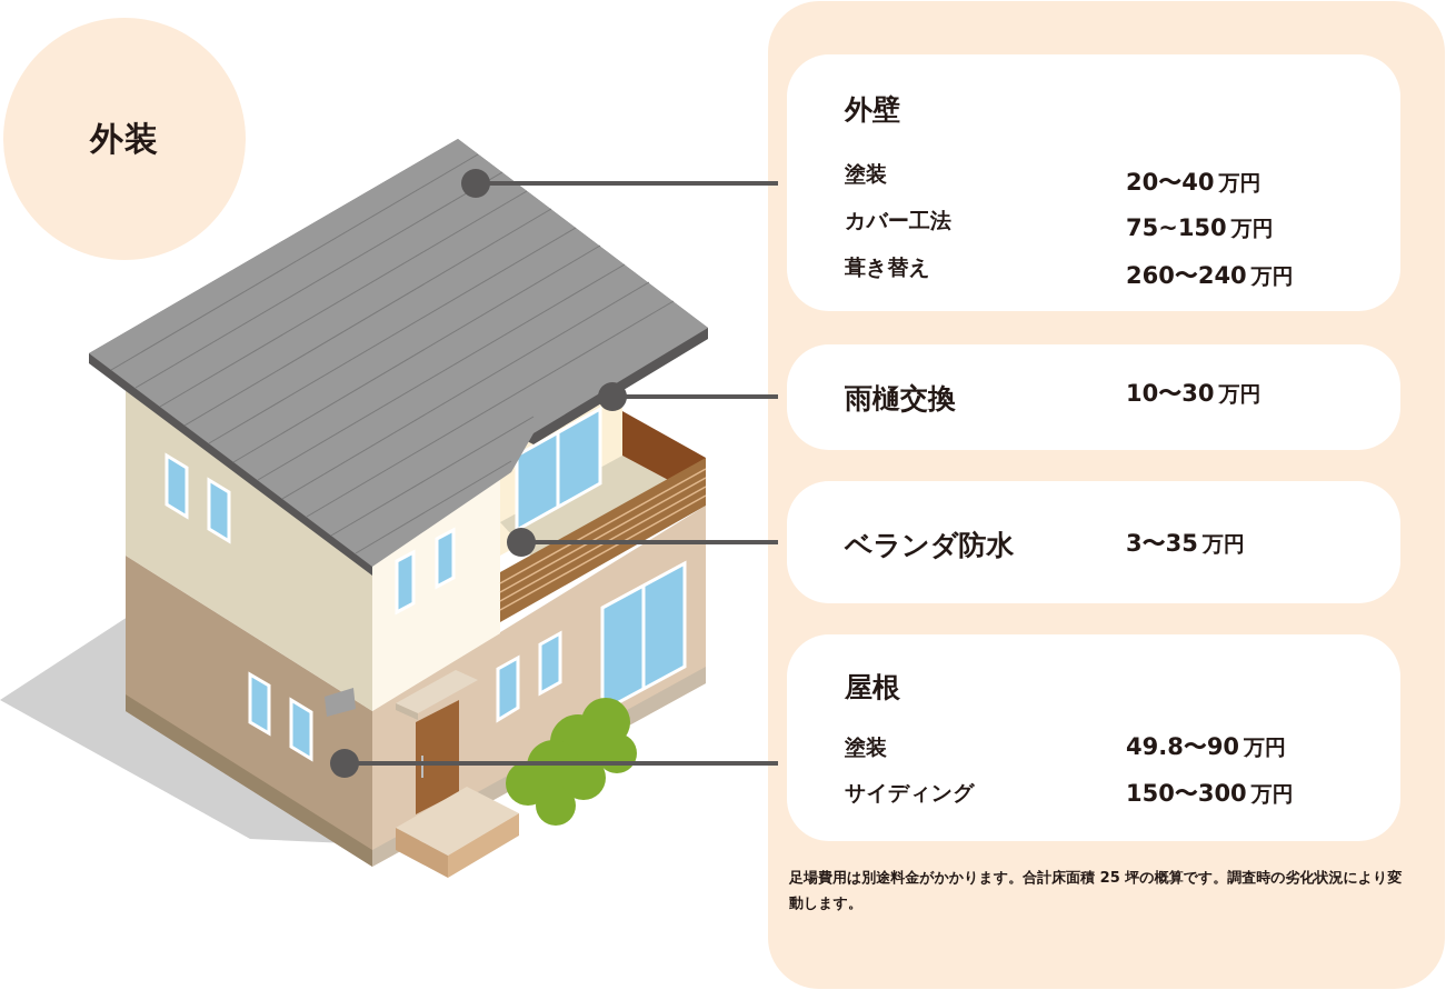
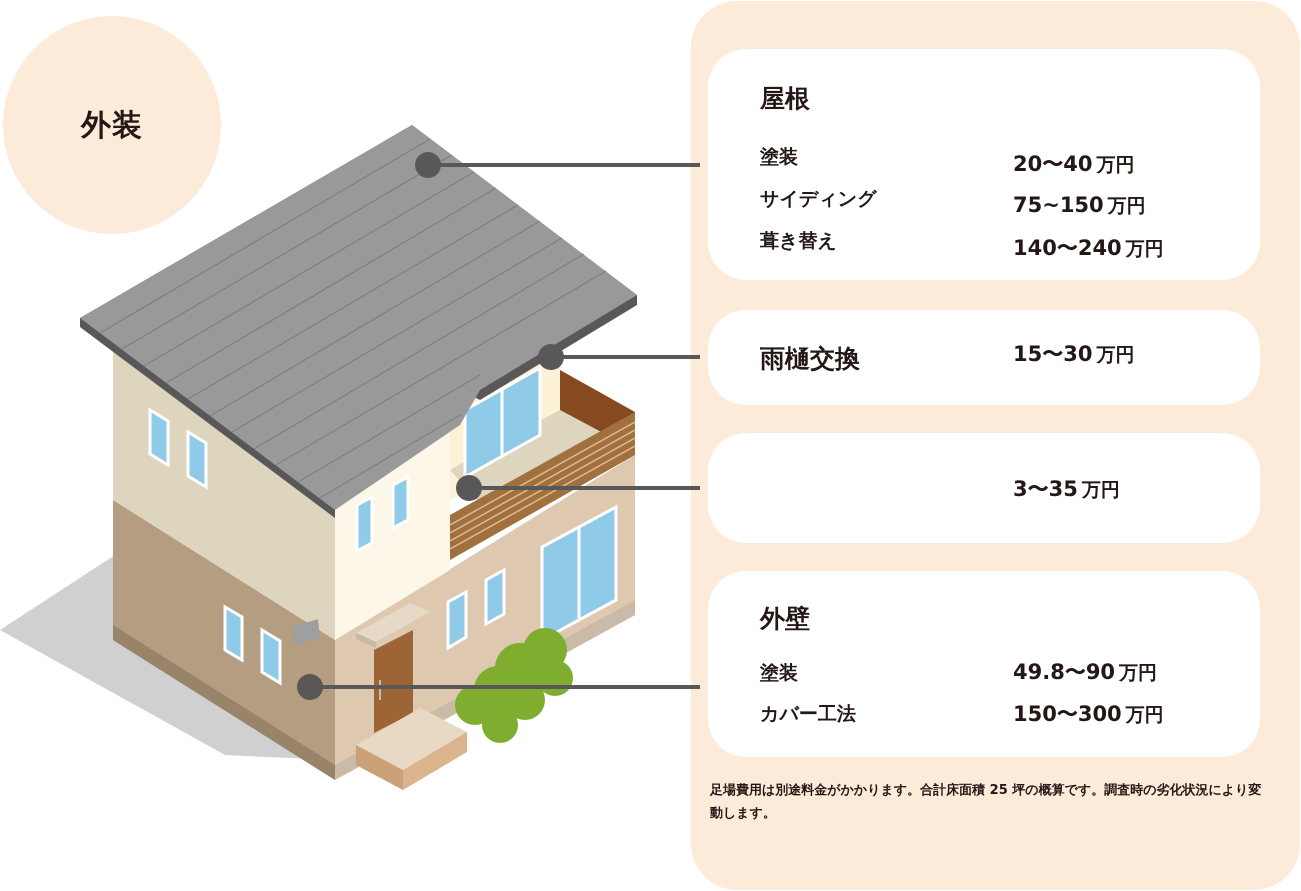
  外装
- 外壁
+ 屋根
  塗装
  20〜40 万円
- カバー工法
+ サイディング
  75~150 万円
  葺き替え
- 260〜240 万円
+ 140〜240 万円
  雨樋交換
- 10〜30 万円
+ 15〜30 万円
- ベランダ防水
  3〜35 万円
- 屋根
+ 外壁
  塗装
  49.8〜90 万円
- サイディング
+ カバー工法
  150〜300 万円
  足場費用は別途料金がかかります。合計床面積 25 坪の概算です。調査時の劣化状況により変動します。
